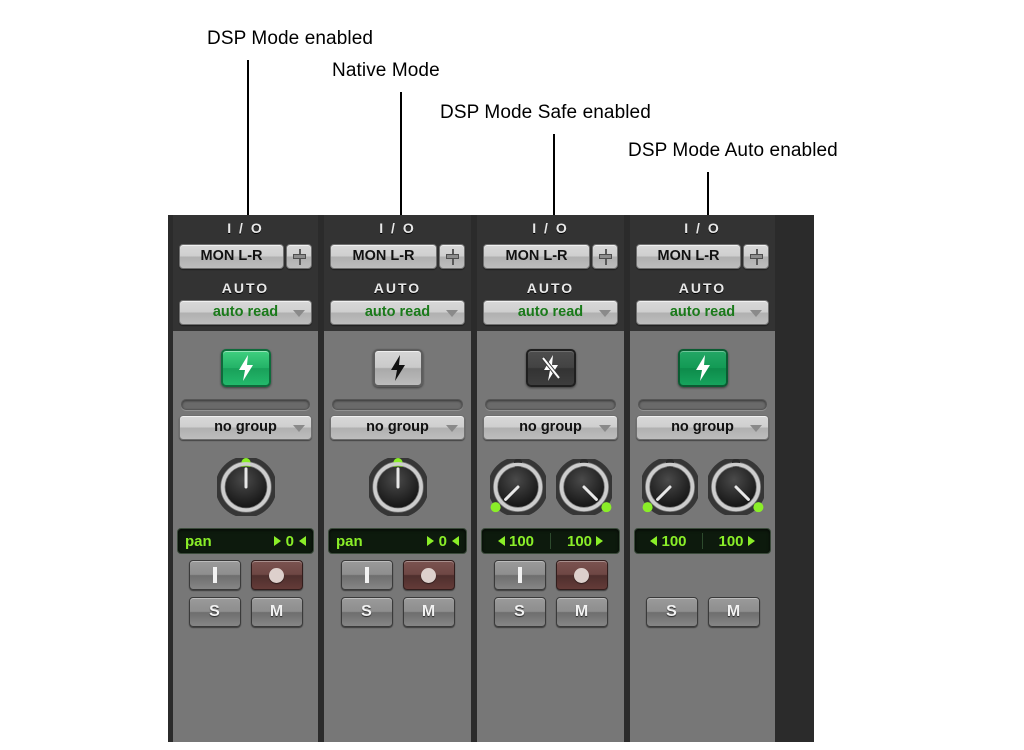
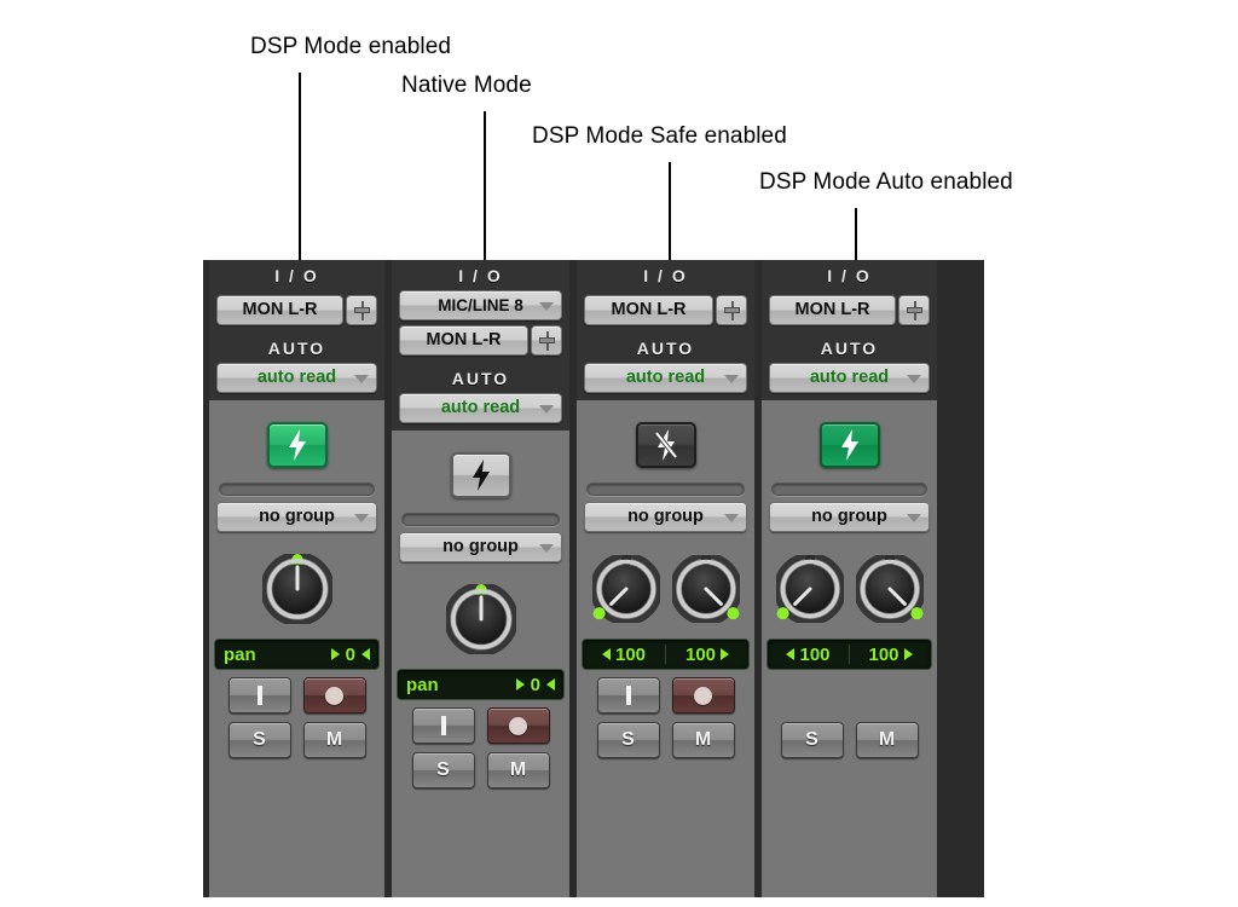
  DSP Mode enabled
  Native Mode
  DSP Mode Safe enabled
  DSP Mode Auto enabled
  I / O
  MON L-R
  AUTO
  auto read
  no group
  pan
  0
  S
  M
  I / O
+ MIC/LINE 8
  MON L-R
  AUTO
  auto read
  no group
  pan
  0
  S
  M
  I / O
  MON L-R
  AUTO
  auto read
  no group
  100
  100
  S
  M
  I / O
  MON L-R
  AUTO
  auto read
  no group
  100
  100
  S
  M
